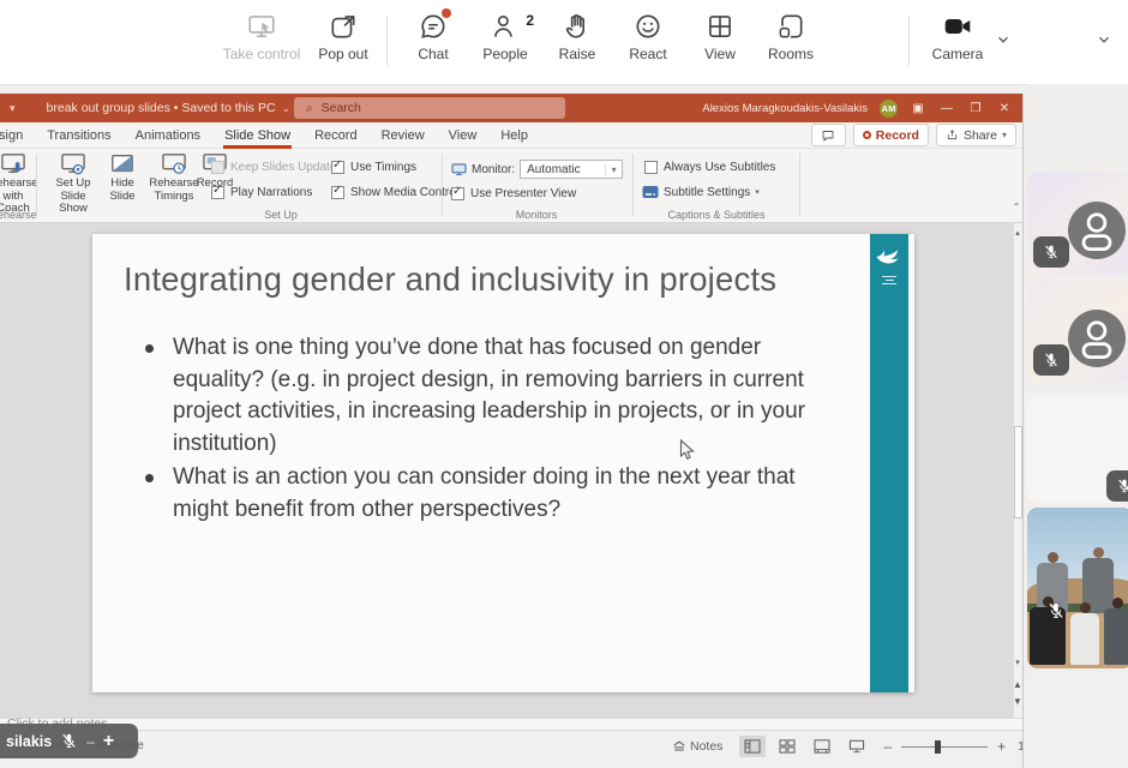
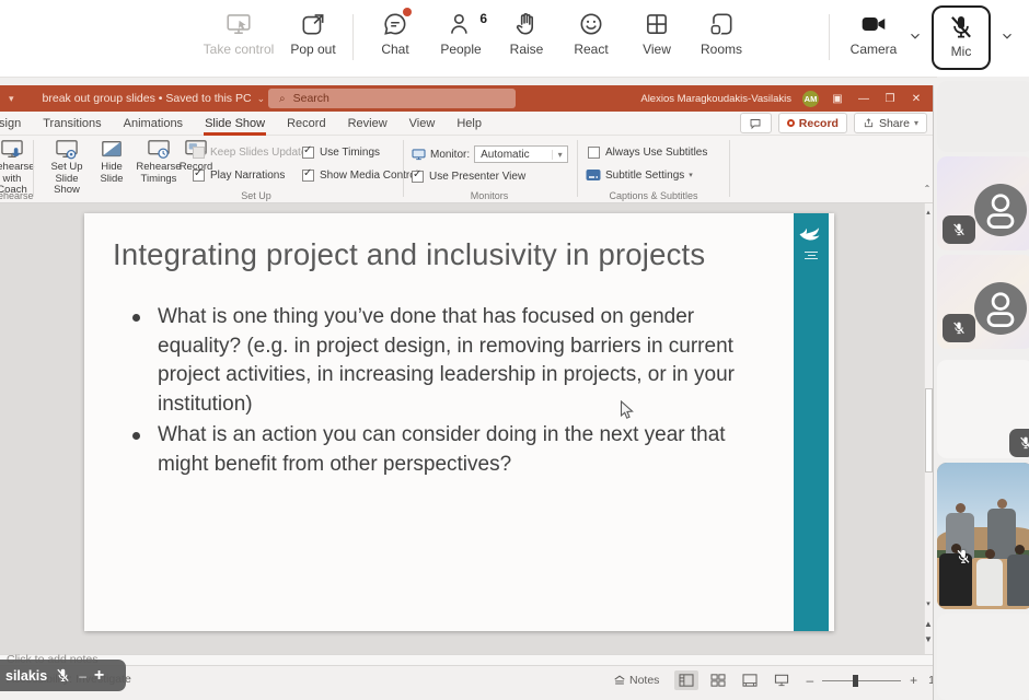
  Take control
  Pop out
  Chat
- 2
+ 6
  People
  Raise
  React
  View
  Rooms
  Camera
+ Mic
  ▾
  break out group slides • Saved to this PC
  ⌄
  ⌕
  Search
  Alexios Maragkoudakis-Vasilakis
  AM
  ▣
  —
  ❒
  ✕
  Transitions
  Animations
  Slide Show
  Record
  Review
  View
  Help
  Record
  Share
  ▾
  hearse with Coach
  ehearse
  Set Up
  Slide Show
  Hide
  Slide
  Rehearse
  Timings
  Keep Slides Updat
  Play Narrations
  Use Timings
  Show Media Contr
  Set Up
  Monitor:
  Automatic
  ▾
  Use Presenter View
  Monitors
  Always Use Subtitles
  Subtitle Settings
  Captions & Subtitles
  ⌃
- Integrating gender and inclusivity in projects
+ Integrating project and inclusivity in projects
  What is one thing you’ve done that has focused on gender equality? (e.g. in project design, in removing barriers in current project activities, in increasing leadership in projects, or in your institution)
  What is an action you can consider doing in the next year that might benefit from other perspectives?
  ▲
  ▼
  Notes
  –
  +
  silakis
  –
  +
